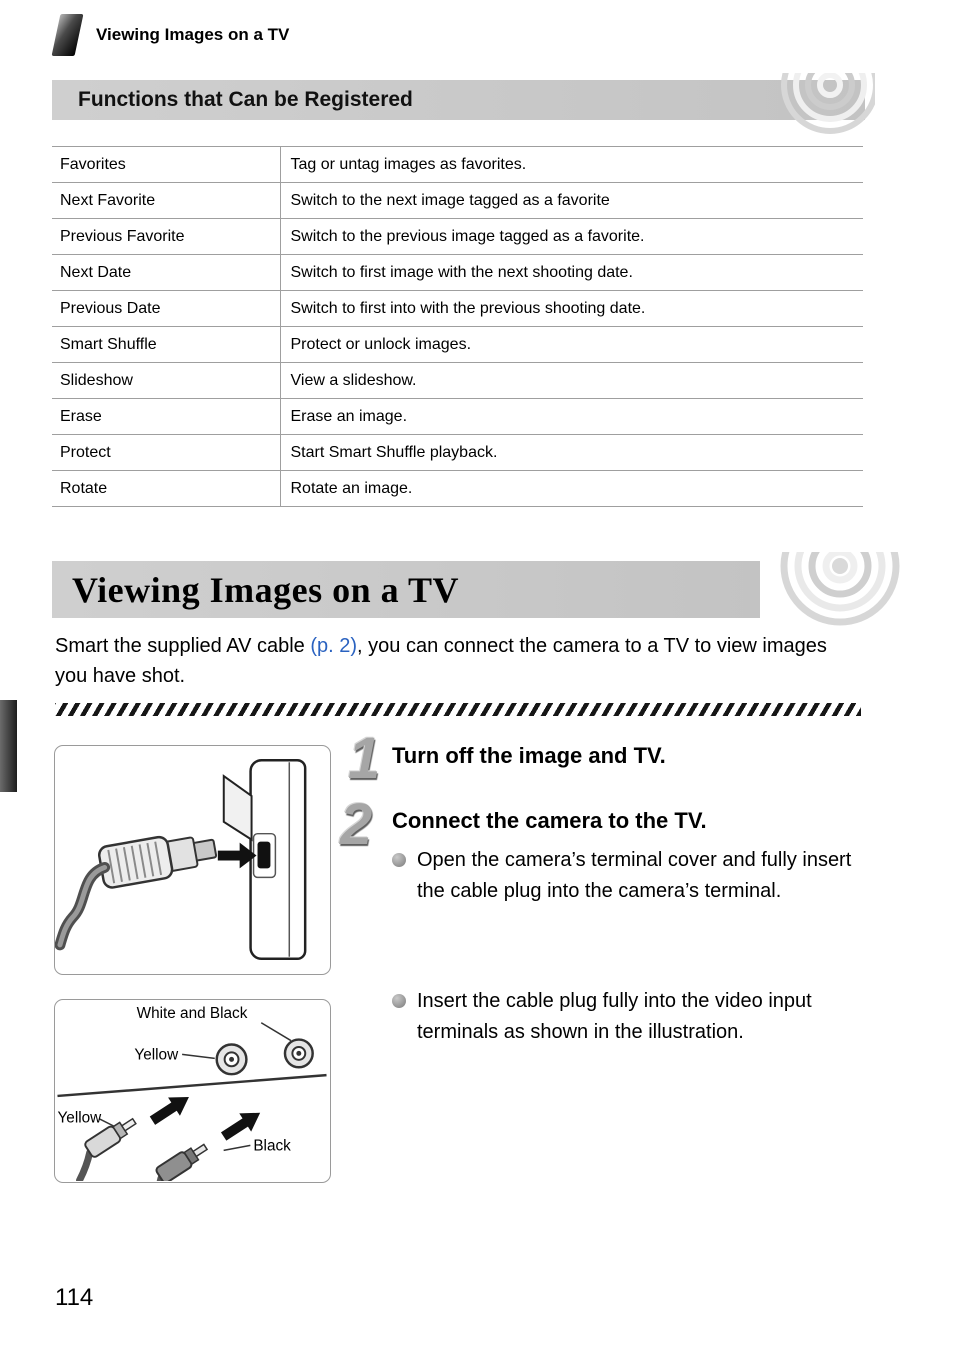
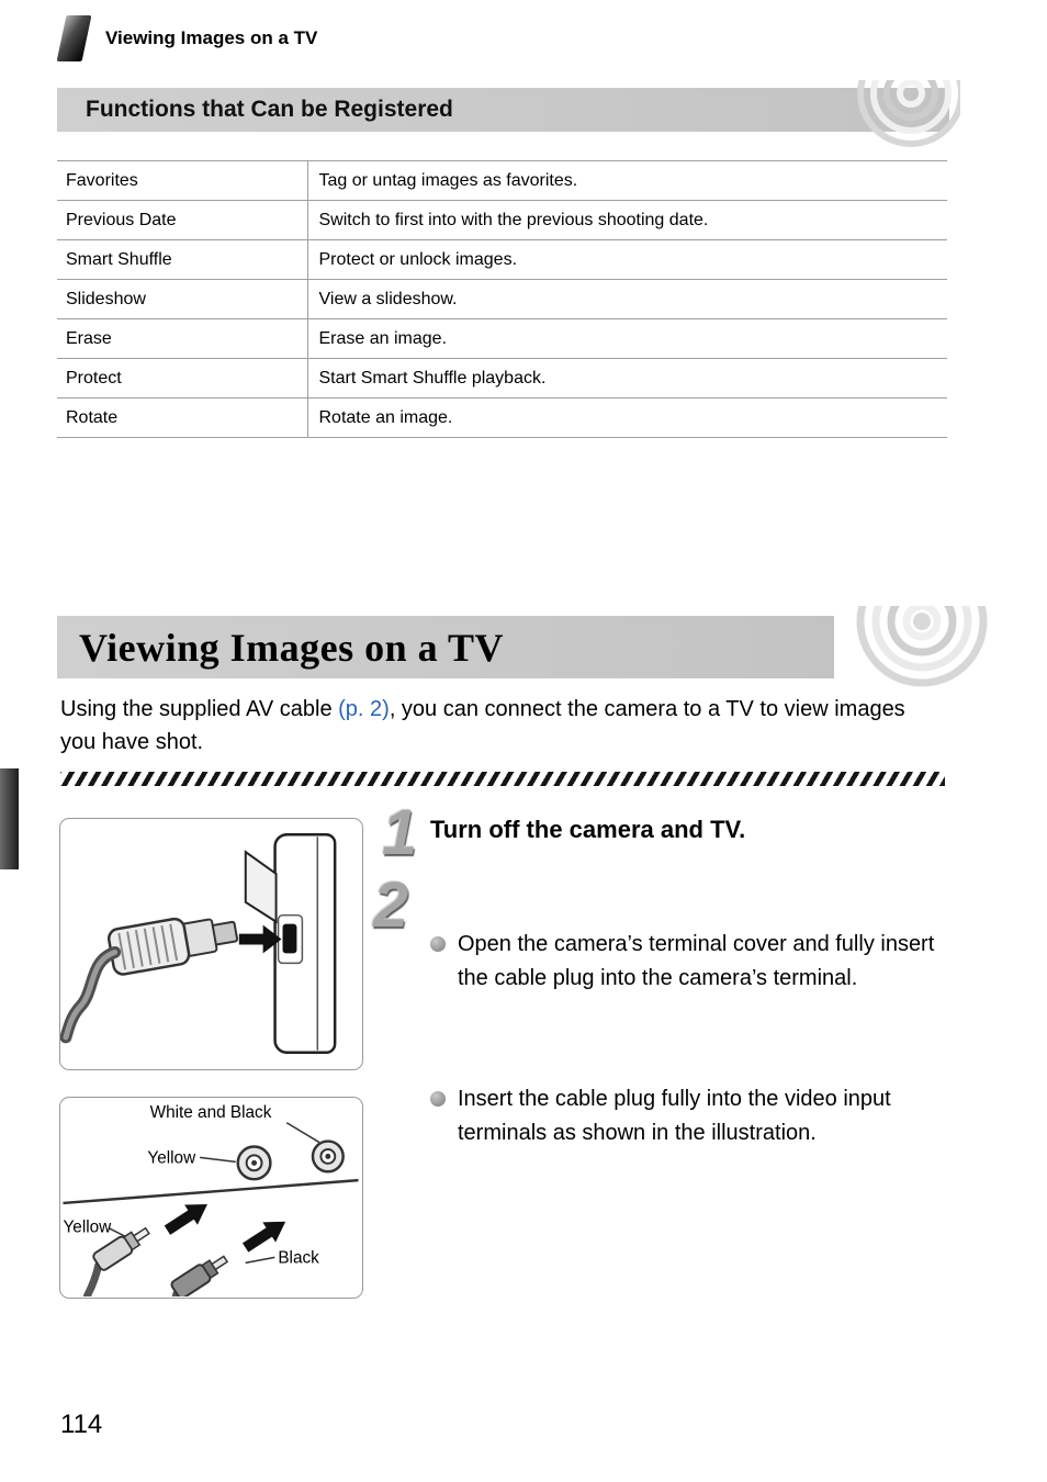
  Viewing Images on a TV
  Functions that Can be Registered
  Favorites	Tag or untag images as favorites.
- Next Favorite	Switch to the next image tagged as a favorite
- Previous Favorite	Switch to the previous image tagged as a favorite.
- Next Date	Switch to first image with the next shooting date.
  Previous Date	Switch to first into with the previous shooting date.
  Smart Shuffle	Protect or unlock images.
  Slideshow	View a slideshow.
  Erase	Erase an image.
  Protect	Start Smart Shuffle playback.
  Rotate	Rotate an image.
  Viewing Images on a TV
- Smart the supplied AV cable (p. 2), you can connect the camera to a TV to view images you have shot.
+ Using the supplied AV cable (p. 2), you can connect the camera to a TV to view images you have shot.
  1
- Turn off the image and TV.
+ Turn off the camera and TV.
  2
- Connect the camera to the TV.
  Open the camera’s terminal cover and fully insert the cable plug into the camera’s terminal.
  Insert the cable plug fully into the video input terminals as shown in the illustration.
  White and Black
  Yellow
  Yellow
  Black
  114
